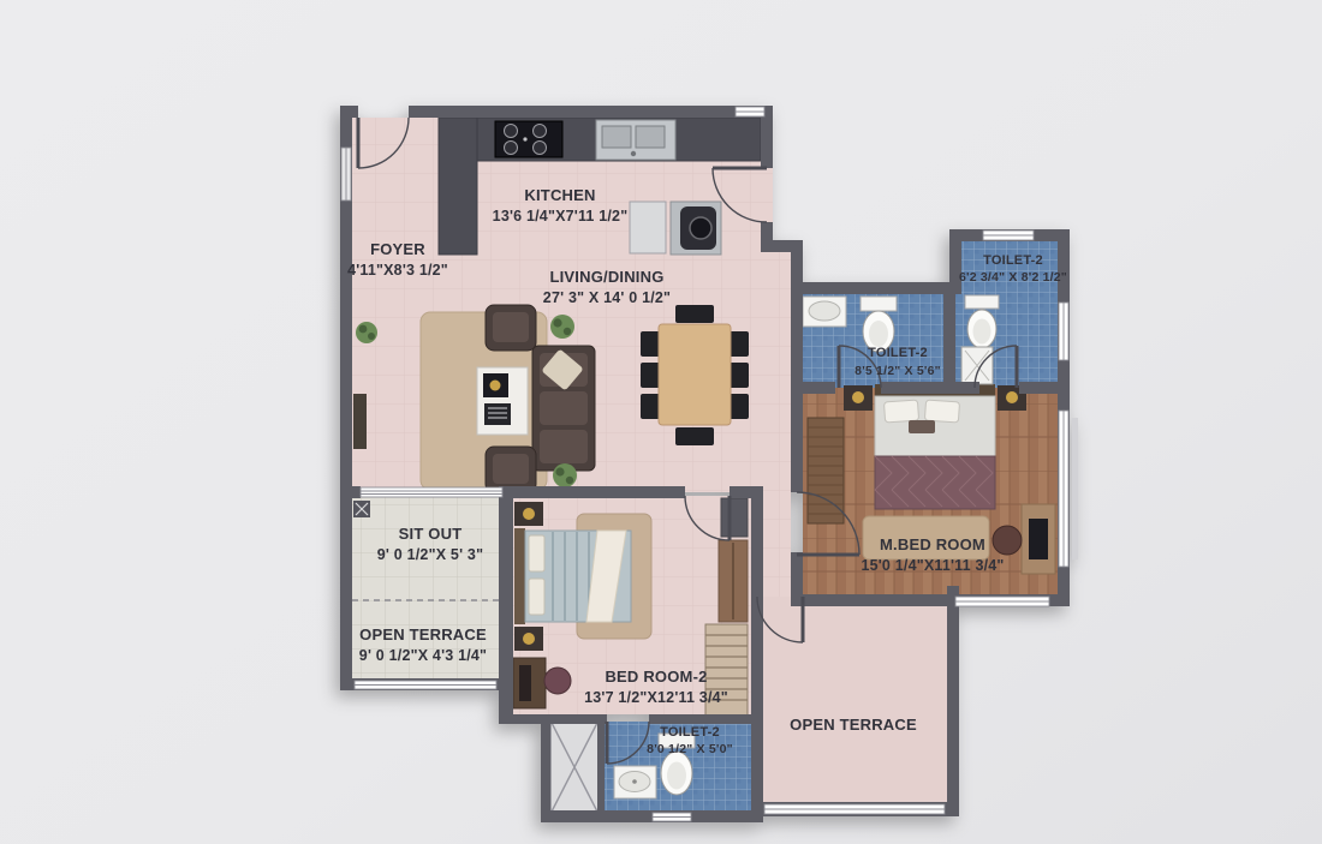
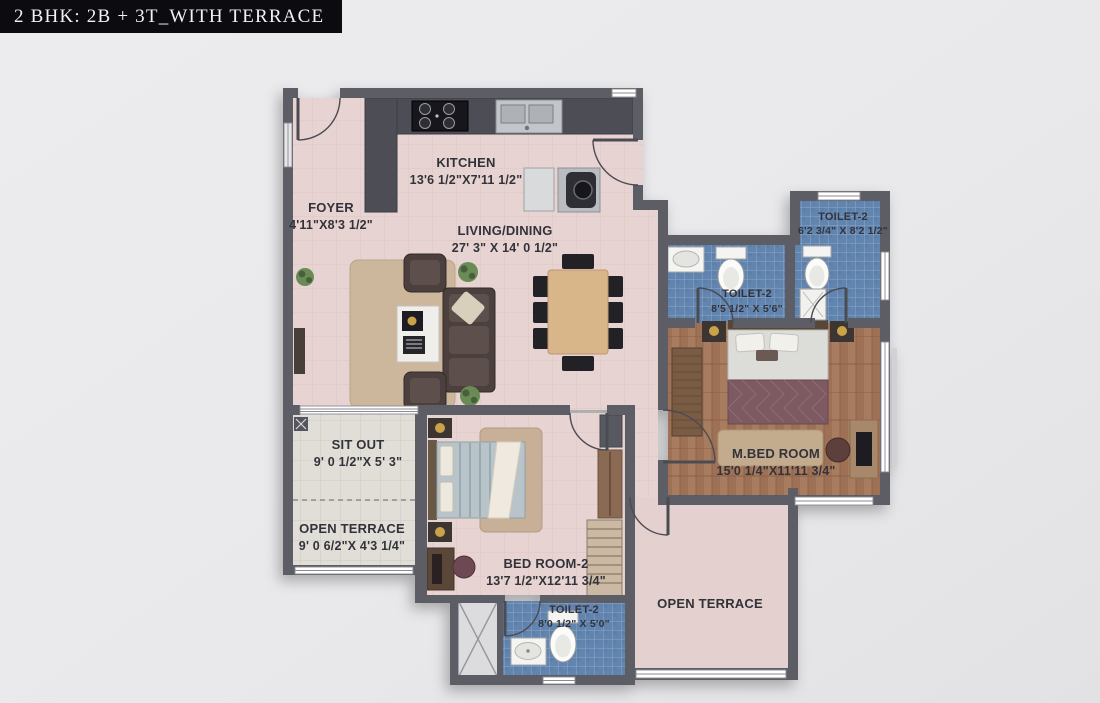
  KITCHEN
- 13'6 1/4"X7'11 1/2"
+ 13'6 1/2"X7'11 1/2"
  FOYER
  4'11"X8'3 1/2"
  LIVING/DINING
  27' 3" X 14' 0 1/2"
  TOILET-2
  6'2 3/4" X 8'2 1/2"
  TOILET-2
  8'5 1/2" X 5'6"
  M.BED ROOM
  15'0 1/4"X11'11 3/4"
  SIT OUT
  9' 0 1/2"X 5' 3"
  OPEN TERRACE
- 9' 0 1/2"X 4'3 1/4"
+ 9' 0 6/2"X 4'3 1/4"
  BED ROOM-2
  13'7 1/2"X12'11 3/4"
  TOILET-2
  8'0 1/2" X 5'0"
  OPEN TERRACE
+ 2 BHK: 2B + 3T_WITH TERRACE
